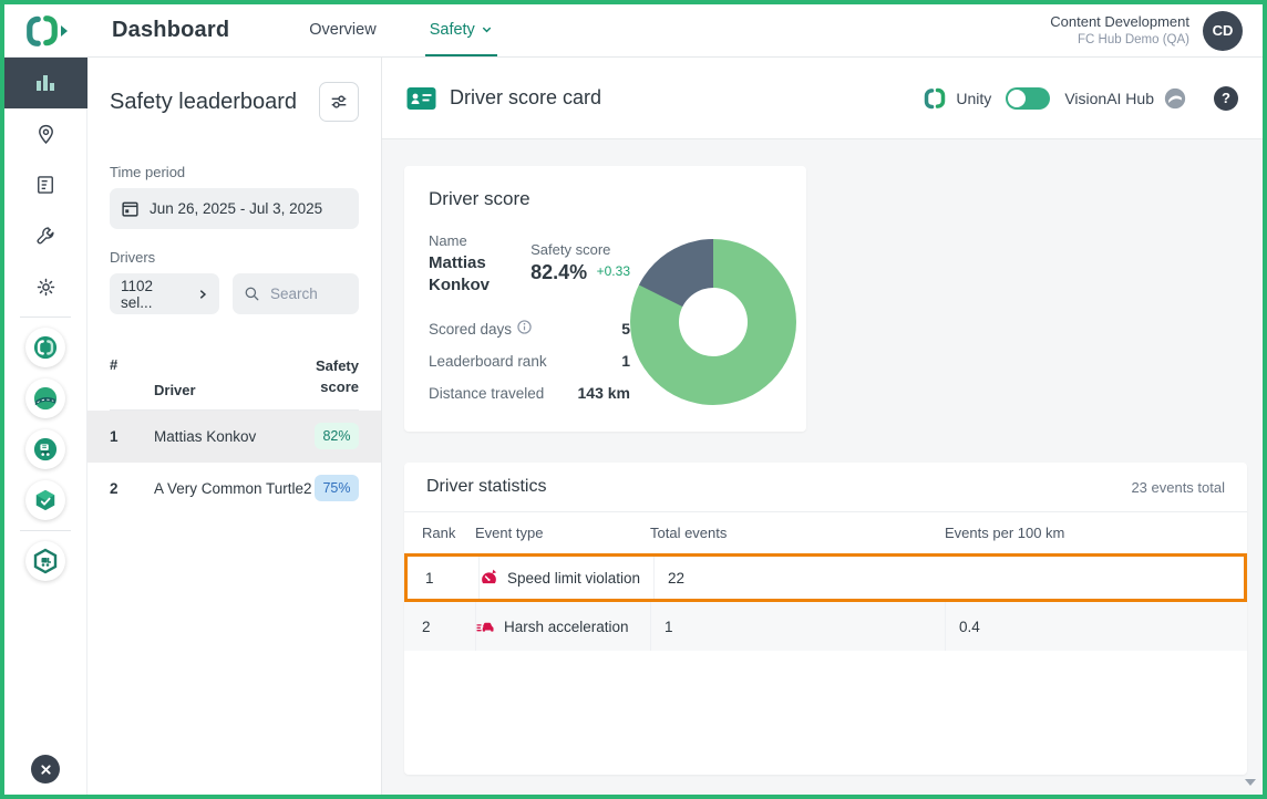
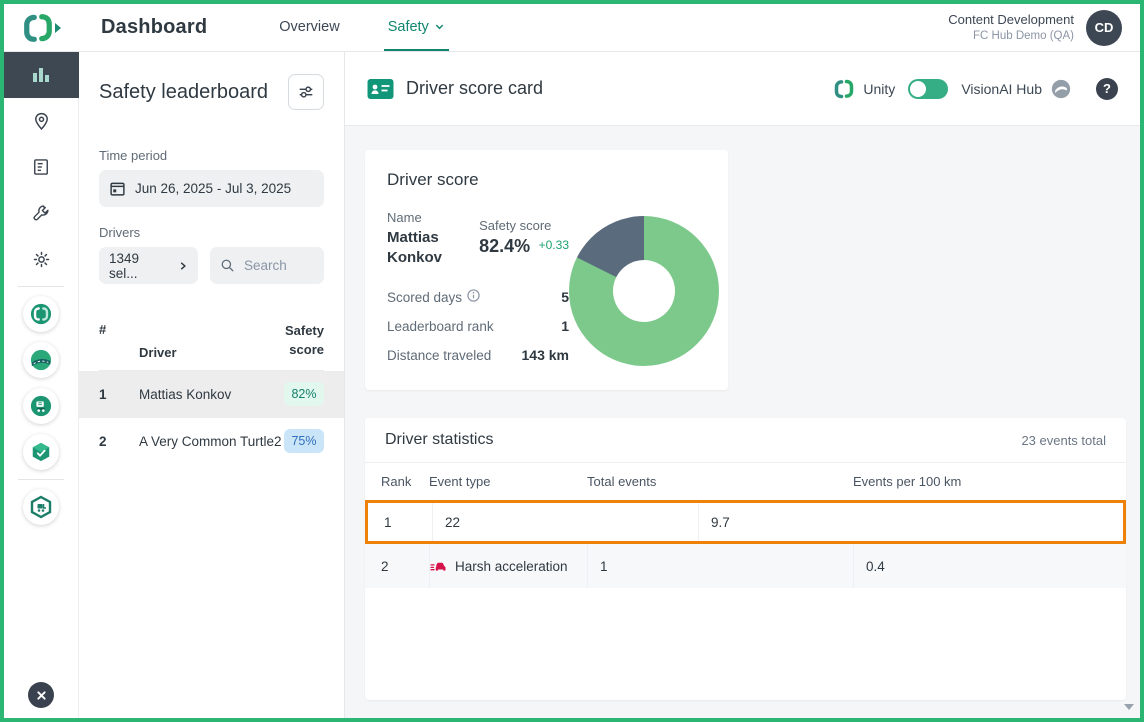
  Dashboard
  Overview
  Safety
  Content Development
  FC Hub Demo (QA)
  CD
  Safety leaderboard
  Time period
  Jun 26, 2025 - Jul 3, 2025
  Drivers
- 1102 sel...
+ 1349 sel...
  Search
  #
  Driver
  Safety score
  1
  Mattias Konkov
  82%
  2
  A Very Common Turtle2
  75%
  Driver score card
  Unity
  VisionAI Hub
  ?
  Driver score
  Name
  Mattias Konkov
  Safety score
  82.4% +0.33
  Scored days
  5
  Leaderboard rank
  1
  Distance traveled
  143 km
  Driver statistics
  23 events total
  Rank
  Event type
  Total events
  Events per 100 km
  1
- Speed limit violation
  22
+ 9.7
  2
  Harsh acceleration
  1
  0.4
